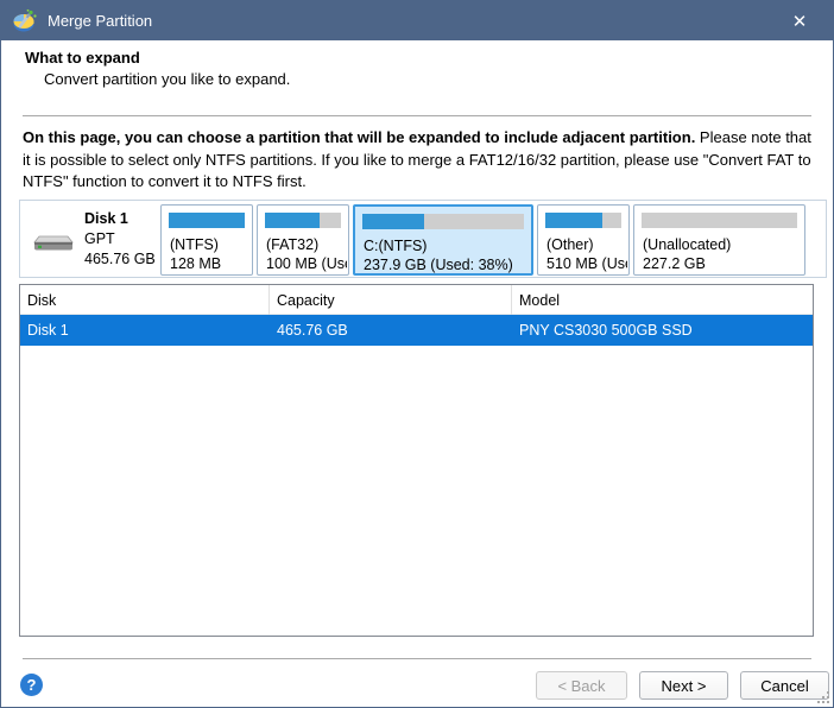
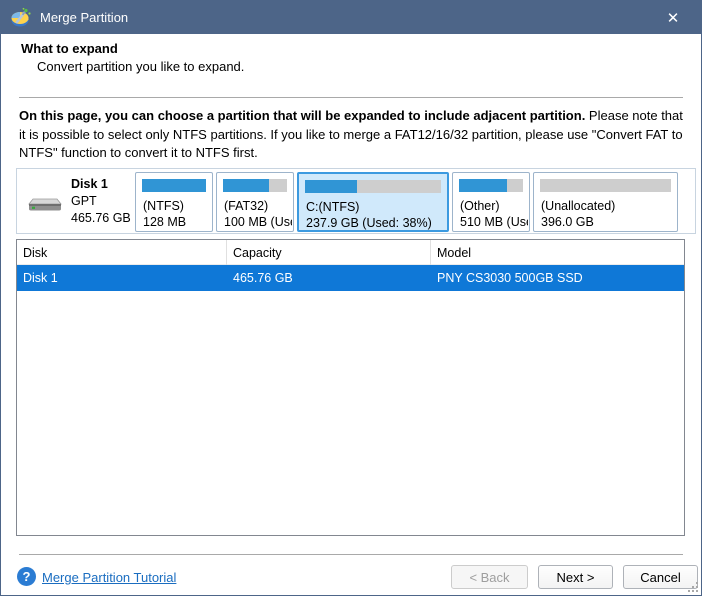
  Merge Partition
  ✕
  What to expand
  Convert partition you like to expand.
  On this page, you can choose a partition that will be expanded to include adjacent partition. Please note that it is possible to select only NTFS partitions. If you like to merge a FAT12/16/32 partition, please use "Convert FAT to NTFS" function to convert it to NTFS first.
  Disk 1
  GPT
  465.76 GB
  (NTFS)
  128 MB
  (FAT32)
  100 MB (Us
  C:(NTFS)
  237.9 GB (Used: 38%)
  (Other)
  510 MB (Us
  (Unallocated)
- 227.2 GB
+ 396.0 GB
  Disk
  Capacity
  Model
  Disk 1
  465.76 GB
  PNY CS3030 500GB SSD
  ?
+ Merge Partition Tutorial
  < Back
  Next >
  Cancel
